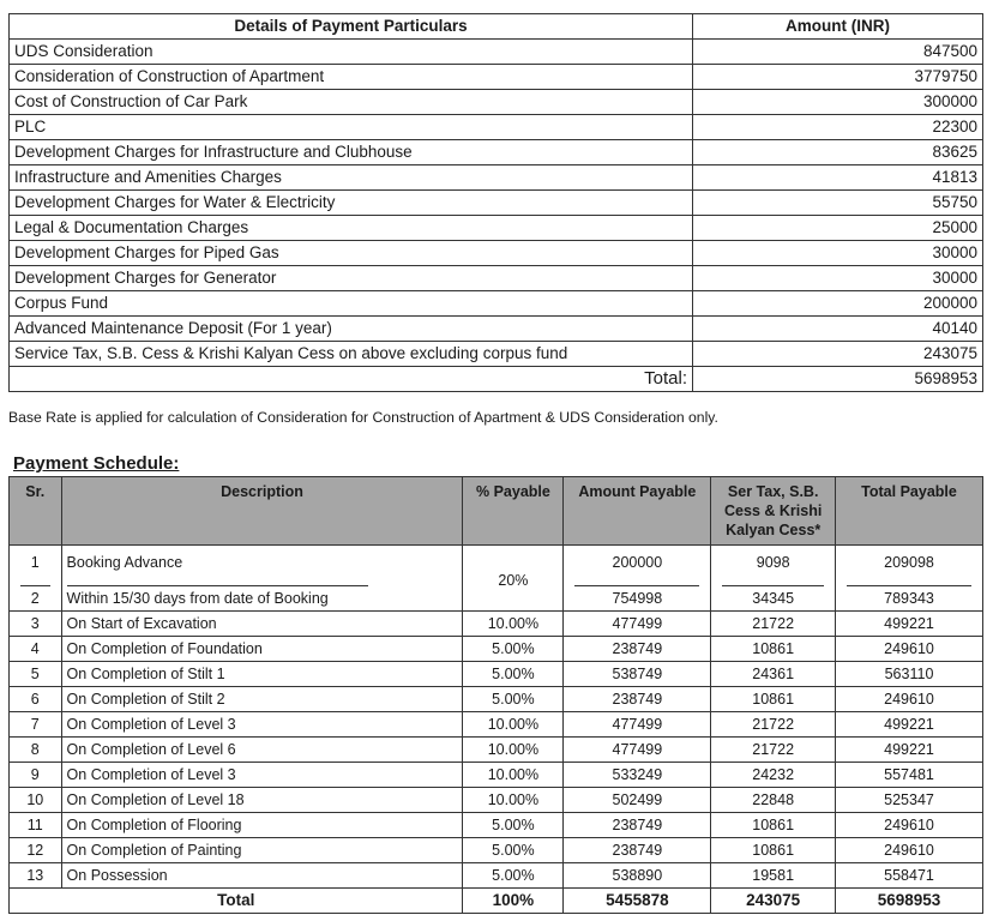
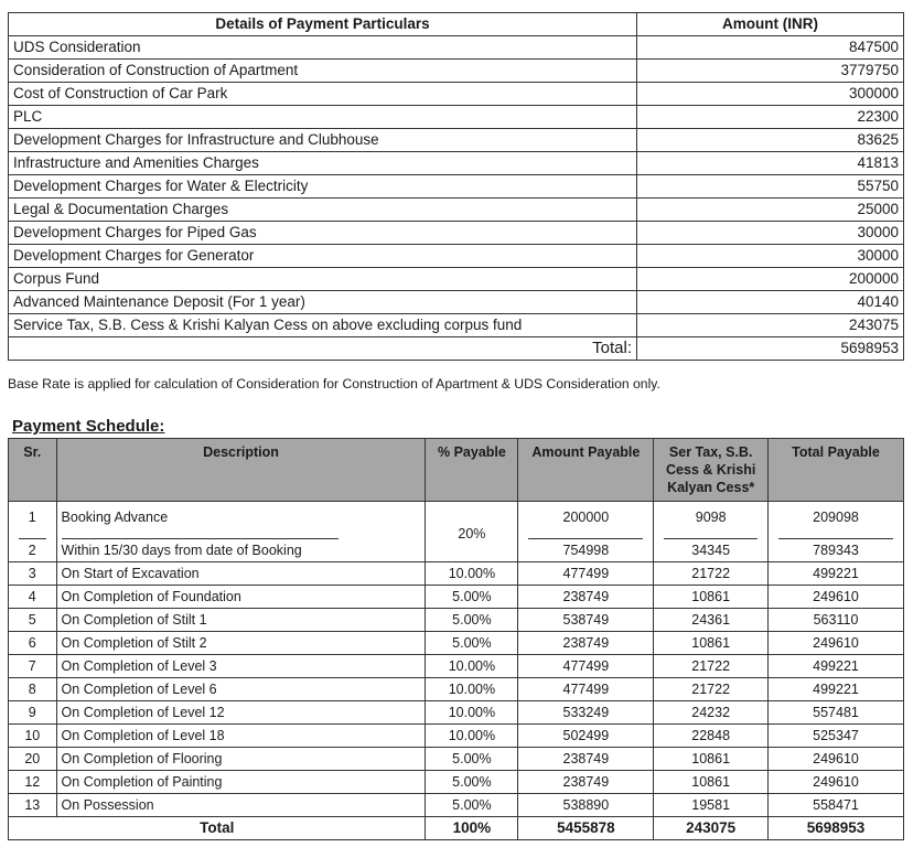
  Details of Payment Particulars	Amount (INR)
  UDS Consideration	847500
  Consideration of Construction of Apartment	3779750
  Cost of Construction of Car Park	300000
  PLC	22300
  Development Charges for Infrastructure and Clubhouse	83625
  Infrastructure and Amenities Charges	41813
  Development Charges for Water & Electricity	55750
  Legal & Documentation Charges	25000
  Development Charges for Piped Gas	30000
  Development Charges for Generator	30000
  Corpus Fund	200000
  Advanced Maintenance Deposit (For 1 year)	40140
  Service Tax, S.B. Cess & Krishi Kalyan Cess on above excluding corpus fund	243075
  Total:	5698953
  Base Rate is applied for calculation of Consideration for Construction of Apartment & UDS Consideration only.
  Payment Schedule:
  Sr.	Description	% Payable	Amount Payable	Ser Tax, S.B. Cess & Krishi Kalyan Cess*	Total Payable
  1	Booking Advance	20%	200000	9098	209098
  2	Within 15/30 days from date of Booking	754998	34345	789343
  3	On Start of Excavation	10.00%	477499	21722	499221
  4	On Completion of Foundation	5.00%	238749	10861	249610
  5	On Completion of Stilt 1	5.00%	538749	24361	563110
  6	On Completion of Stilt 2	5.00%	238749	10861	249610
  7	On Completion of Level 3	10.00%	477499	21722	499221
  8	On Completion of Level 6	10.00%	477499	21722	499221
- 9	On Completion of Level 3	10.00%	533249	24232	557481
+ 9	On Completion of Level 12	10.00%	533249	24232	557481
  10	On Completion of Level 18	10.00%	502499	22848	525347
- 11	On Completion of Flooring	5.00%	238749	10861	249610
+ 20	On Completion of Flooring	5.00%	238749	10861	249610
  12	On Completion of Painting	5.00%	238749	10861	249610
  13	On Possession	5.00%	538890	19581	558471
  Total	100%	5455878	243075	5698953
